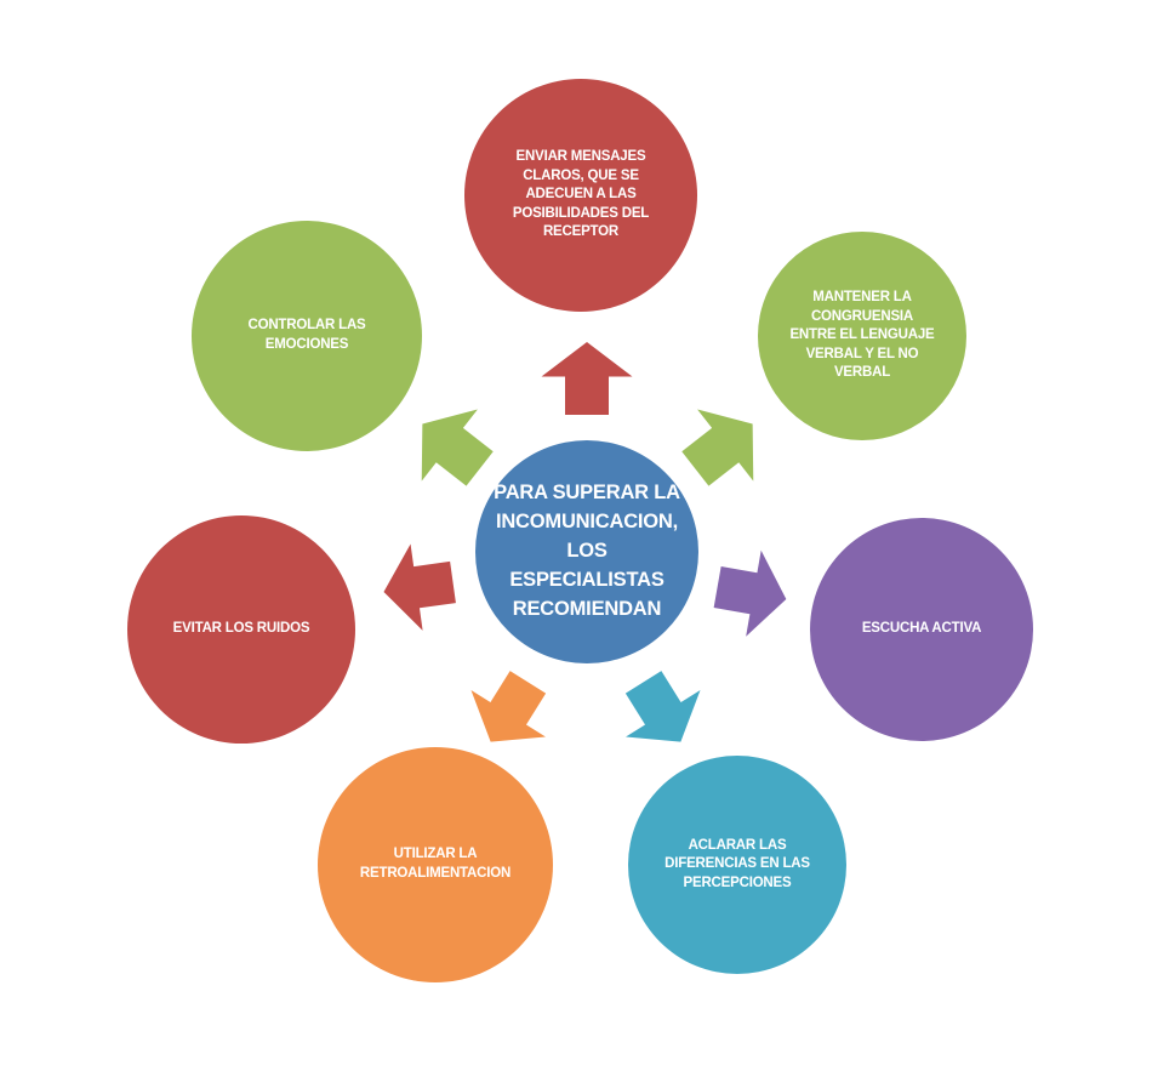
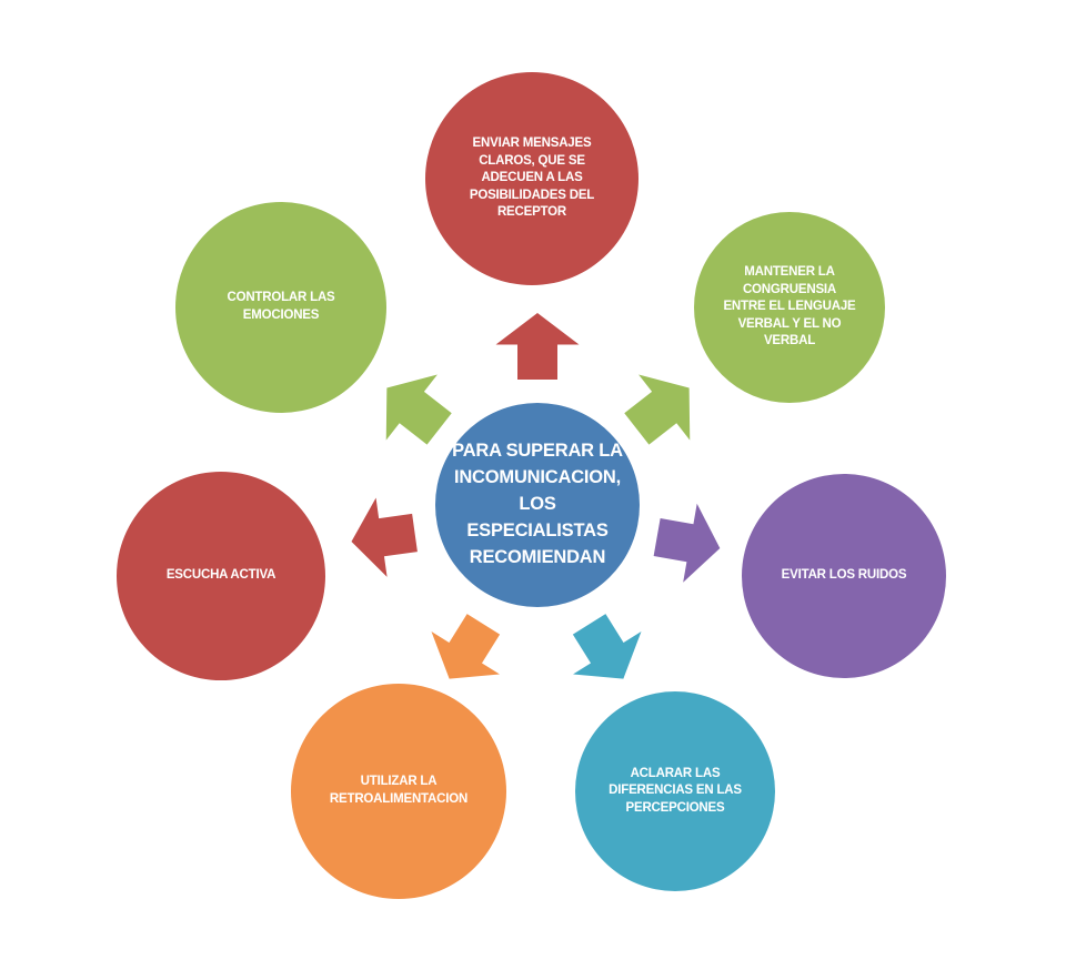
  ENVIAR MENSAJES
  CLAROS, QUE SE
  ADECUEN A LAS
  POSIBILIDADES DEL
  RECEPTOR
  MANTENER LA
  CONGRUENSIA
  ENTRE EL LENGUAJE
  VERBAL Y EL NO
  VERBAL
- ESCUCHA ACTIVA
+ EVITAR LOS RUIDOS
  ACLARAR LAS
  DIFERENCIAS EN LAS
  PERCEPCIONES
  UTILIZAR LA
  RETROALIMENTACION
- EVITAR LOS RUIDOS
+ ESCUCHA ACTIVA
  CONTROLAR LAS
  EMOCIONES
  PARA SUPERAR LA
  INCOMUNICACION,
  LOS ESPECIALISTAS
  RECOMIENDAN
